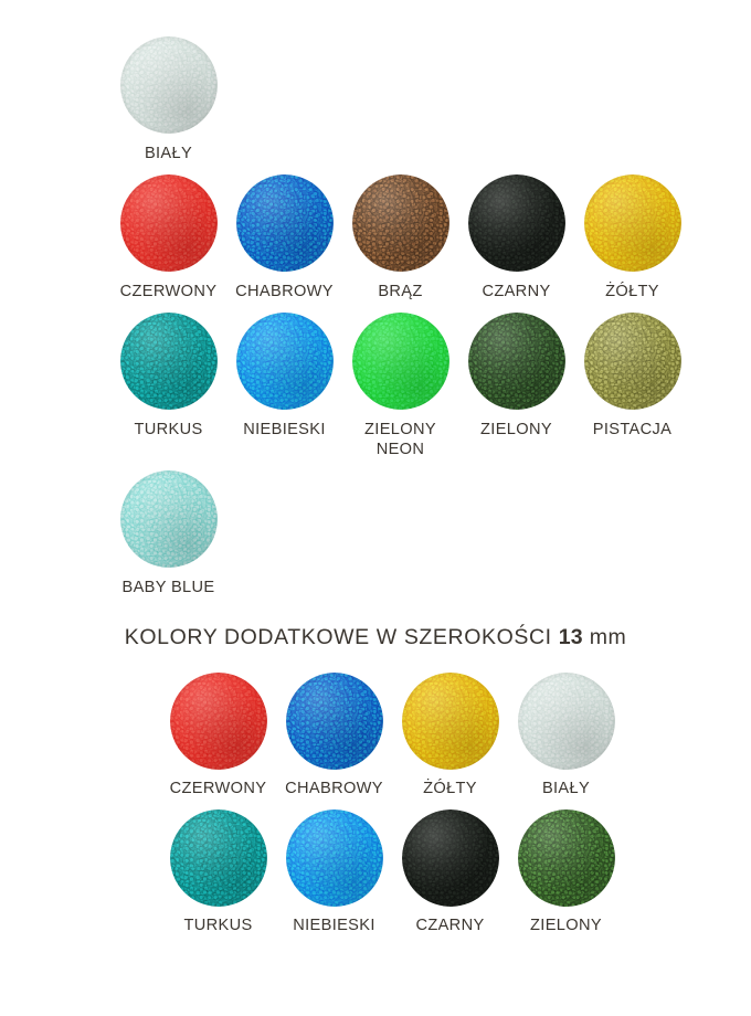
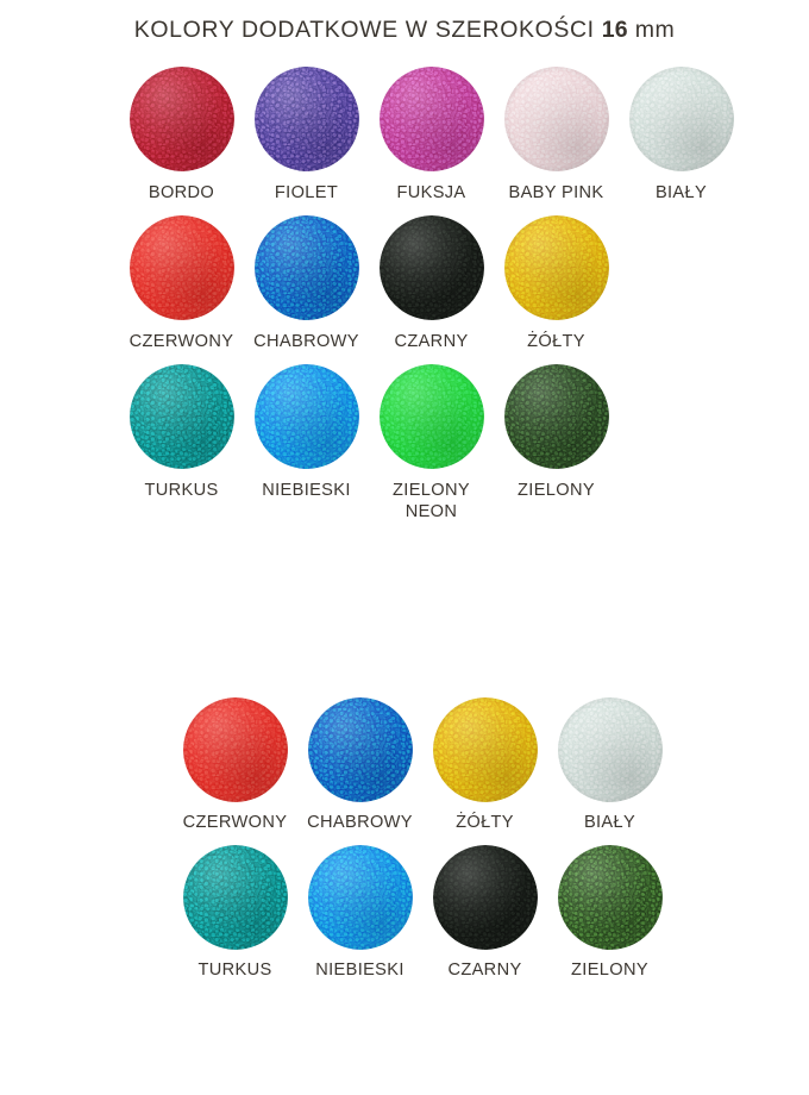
+ KOLORY DODATKOWE W SZEROKOŚCI 16 mm
+ BORDO
+ FIOLET
+ FUKSJA
+ BABY PINK
  BIAŁY
  CZERWONY
  CHABROWY
- BRĄZ
  CZARNY
  ŻÓŁTY
  TURKUS
  NIEBIESKI
  ZIELONY
  NEON
  ZIELONY
- PISTACJA
- BABY BLUE
- KOLORY DODATKOWE W SZEROKOŚCI 13 mm
  CZERWONY
  CHABROWY
  ŻÓŁTY
  BIAŁY
  TURKUS
  NIEBIESKI
  CZARNY
  ZIELONY
